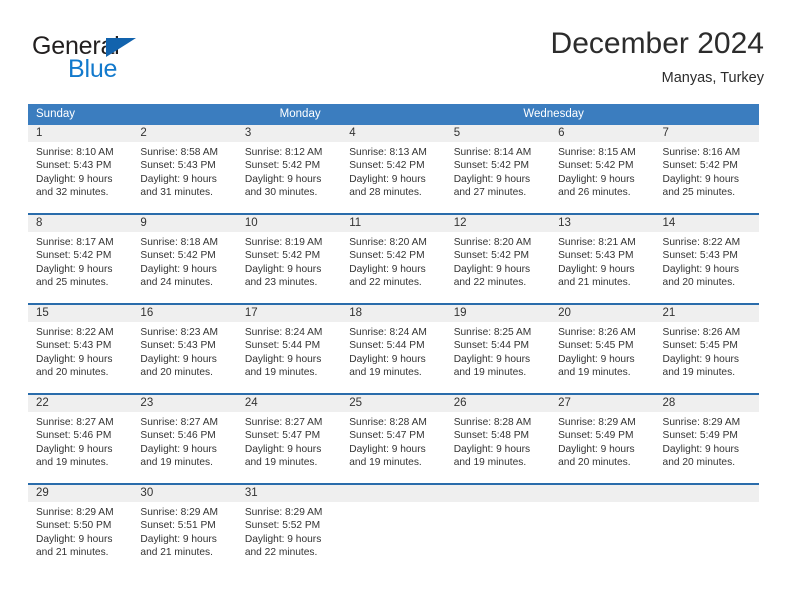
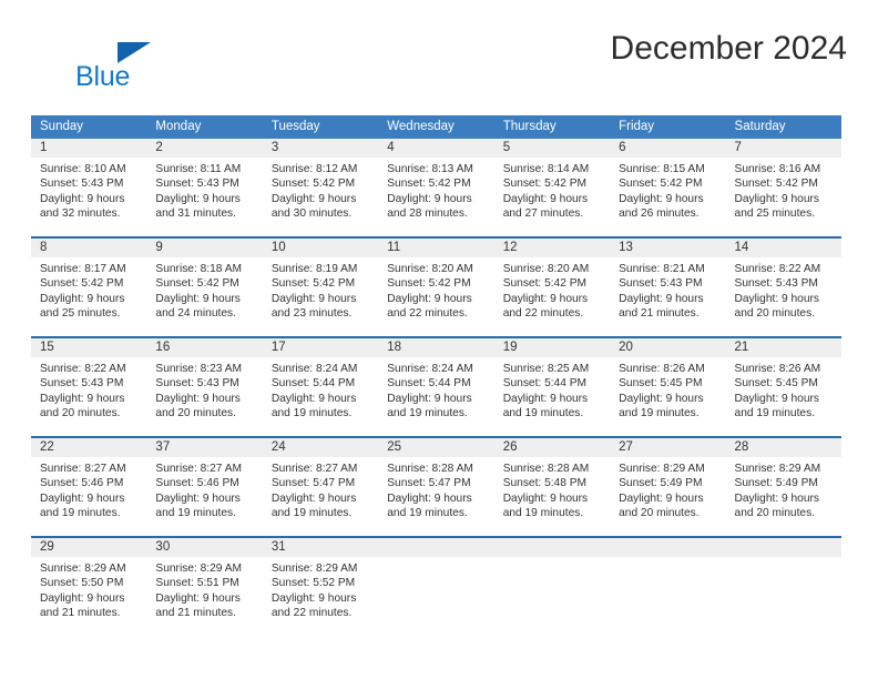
- General
  Blue
  December 2024
- Manyas, Turkey
  Sunday
  Monday
+ Tuesday
  Wednesday
+ Thursday
+ Friday
+ Saturday
  1
  Sunrise: 8:10 AM
  Sunset: 5:43 PM
  Daylight: 9 hours
  and 32 minutes.
  2
- Sunrise: 8:58 AM
+ Sunrise: 8:11 AM
  Sunset: 5:43 PM
  Daylight: 9 hours
  and 31 minutes.
  3
  Sunrise: 8:12 AM
  Sunset: 5:42 PM
  Daylight: 9 hours
  and 30 minutes.
  4
  Sunrise: 8:13 AM
  Sunset: 5:42 PM
  Daylight: 9 hours
  and 28 minutes.
  5
  Sunrise: 8:14 AM
  Sunset: 5:42 PM
  Daylight: 9 hours
  and 27 minutes.
  6
  Sunrise: 8:15 AM
  Sunset: 5:42 PM
  Daylight: 9 hours
  and 26 minutes.
  7
  Sunrise: 8:16 AM
  Sunset: 5:42 PM
  Daylight: 9 hours
  and 25 minutes.
  8
  Sunrise: 8:17 AM
  Sunset: 5:42 PM
  Daylight: 9 hours
  and 25 minutes.
  9
  Sunrise: 8:18 AM
  Sunset: 5:42 PM
  Daylight: 9 hours
  and 24 minutes.
  10
  Sunrise: 8:19 AM
  Sunset: 5:42 PM
  Daylight: 9 hours
  and 23 minutes.
  11
  Sunrise: 8:20 AM
  Sunset: 5:42 PM
  Daylight: 9 hours
  and 22 minutes.
  12
  Sunrise: 8:20 AM
  Sunset: 5:42 PM
  Daylight: 9 hours
  and 22 minutes.
  13
  Sunrise: 8:21 AM
  Sunset: 5:43 PM
  Daylight: 9 hours
  and 21 minutes.
  14
  Sunrise: 8:22 AM
  Sunset: 5:43 PM
  Daylight: 9 hours
  and 20 minutes.
  15
  Sunrise: 8:22 AM
  Sunset: 5:43 PM
  Daylight: 9 hours
  and 20 minutes.
  16
  Sunrise: 8:23 AM
  Sunset: 5:43 PM
  Daylight: 9 hours
  and 20 minutes.
  17
  Sunrise: 8:24 AM
  Sunset: 5:44 PM
  Daylight: 9 hours
  and 19 minutes.
  18
  Sunrise: 8:24 AM
  Sunset: 5:44 PM
  Daylight: 9 hours
  and 19 minutes.
  19
  Sunrise: 8:25 AM
  Sunset: 5:44 PM
  Daylight: 9 hours
  and 19 minutes.
  20
  Sunrise: 8:26 AM
  Sunset: 5:45 PM
  Daylight: 9 hours
  and 19 minutes.
  21
  Sunrise: 8:26 AM
  Sunset: 5:45 PM
  Daylight: 9 hours
  and 19 minutes.
  22
  Sunrise: 8:27 AM
  Sunset: 5:46 PM
  Daylight: 9 hours
  and 19 minutes.
- 23
+ 37
  Sunrise: 8:27 AM
  Sunset: 5:46 PM
  Daylight: 9 hours
  and 19 minutes.
  24
  Sunrise: 8:27 AM
  Sunset: 5:47 PM
  Daylight: 9 hours
  and 19 minutes.
  25
  Sunrise: 8:28 AM
  Sunset: 5:47 PM
  Daylight: 9 hours
  and 19 minutes.
  26
  Sunrise: 8:28 AM
  Sunset: 5:48 PM
  Daylight: 9 hours
  and 19 minutes.
  27
  Sunrise: 8:29 AM
  Sunset: 5:49 PM
  Daylight: 9 hours
  and 20 minutes.
  28
  Sunrise: 8:29 AM
  Sunset: 5:49 PM
  Daylight: 9 hours
  and 20 minutes.
  29
  Sunrise: 8:29 AM
  Sunset: 5:50 PM
  Daylight: 9 hours
  and 21 minutes.
  30
  Sunrise: 8:29 AM
  Sunset: 5:51 PM
  Daylight: 9 hours
  and 21 minutes.
  31
  Sunrise: 8:29 AM
  Sunset: 5:52 PM
  Daylight: 9 hours
  and 22 minutes.
